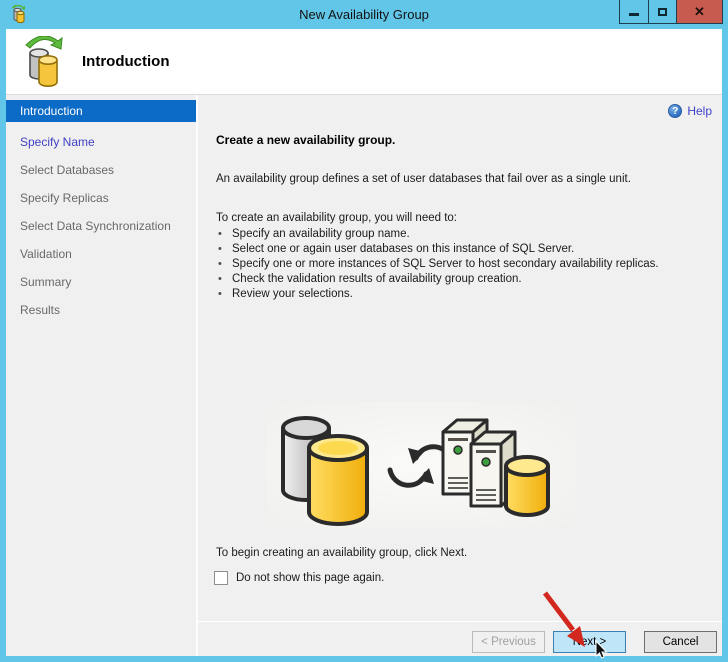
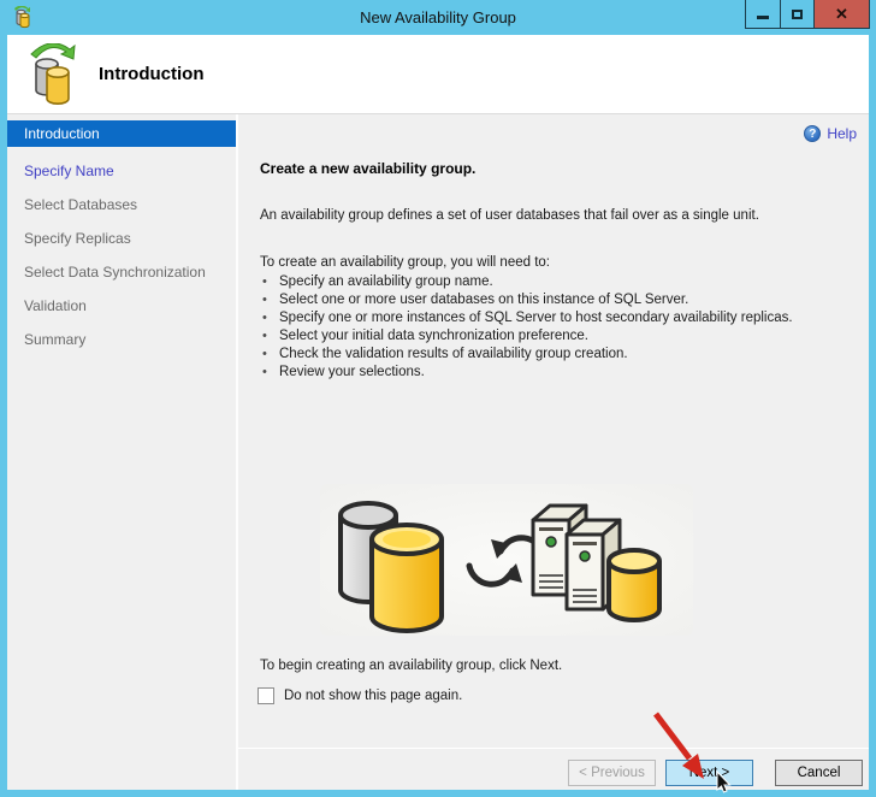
  New Availability Group
  ✕
  Introduction
  Introduction
  Specify Name
  Select Databases
  Specify Replicas
  Select Data Synchronization
  Validation
  Summary
- Results
  ?
  Help
  Create a new availability group.
  An availability group defines a set of user databases that fail over as a single unit.
  To create an availability group, you will need to:
  Specify an availability group name.
- Select one or again user databases on this instance of SQL Server.
+ Select one or more user databases on this instance of SQL Server.
  Specify one or more instances of SQL Server to host secondary availability replicas.
+ Select your initial data synchronization preference.
  Check the validation results of availability group creation.
  Review your selections.
  To begin creating an availability group, click Next.
  Do not show this page again.
  < Previous
  ext >
  Cancel
